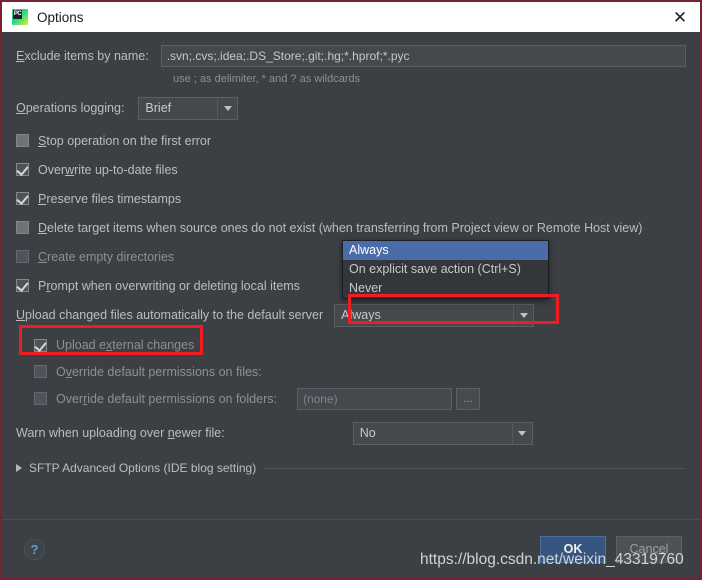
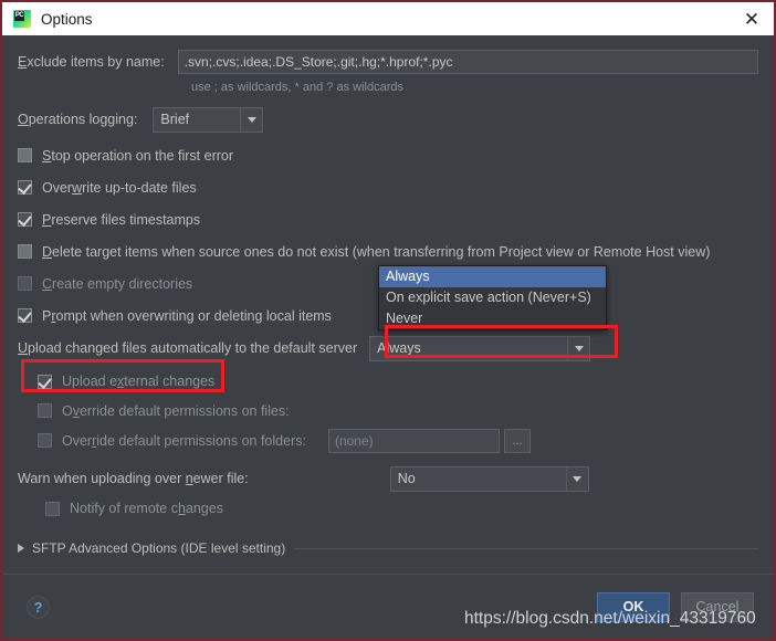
  Options
  ✕
  Exclude items by name:
  .svn;.cvs;.idea;.DS_Store;.git;.hg;*.hprof;*.pyc
- use ; as delimiter, * and ? as wildcards
+ use ; as wildcards, * and ? as wildcards
  Operations logging:
  Brief
  Stop operation on the first error
  Overwrite up-to-date files
  Preserve files timestamps
  Delete target items when source ones do not exist (when transferring from Project view or Remote Host view)
  Create empty directories
  Prompt when overwriting or deleting local items
  Upload changed files automatically to the default server
  Always
  Upload external changes
  Override default permissions on files:
  Override default permissions on folders:
  (none)
  ...
  Warn when uploading over newer file:
  No
+ Notify of remote changes
- SFTP Advanced Options (IDE blog setting)
+ SFTP Advanced Options (IDE level setting)
  Always
- On explicit save action (Ctrl+S)
+ On explicit save action (Never+S)
  Never
  ?
  OK
  Cancel
  https://blog.csdn.net/weixin_43319760
